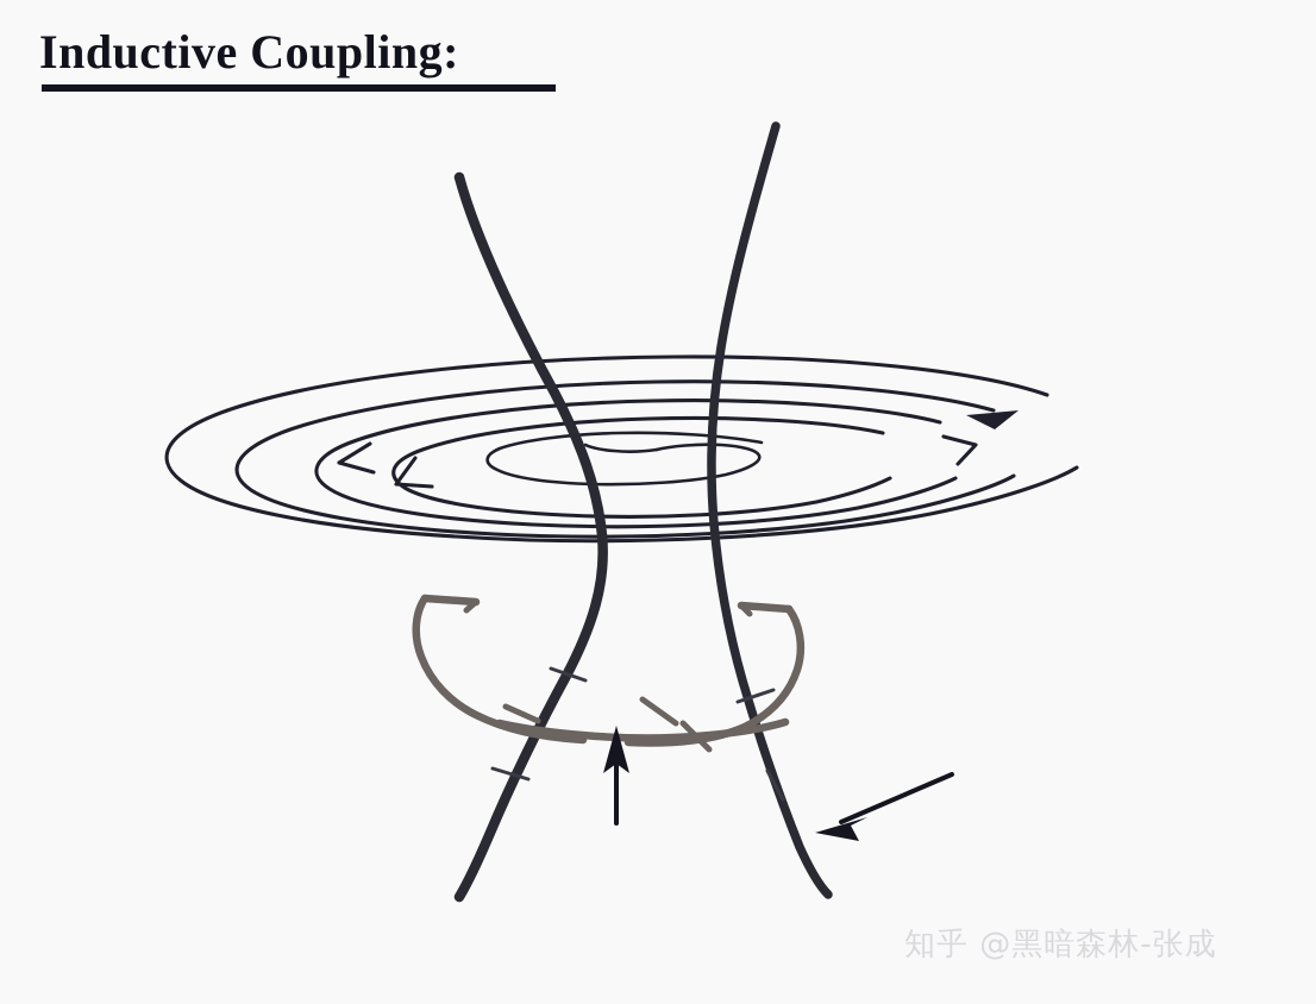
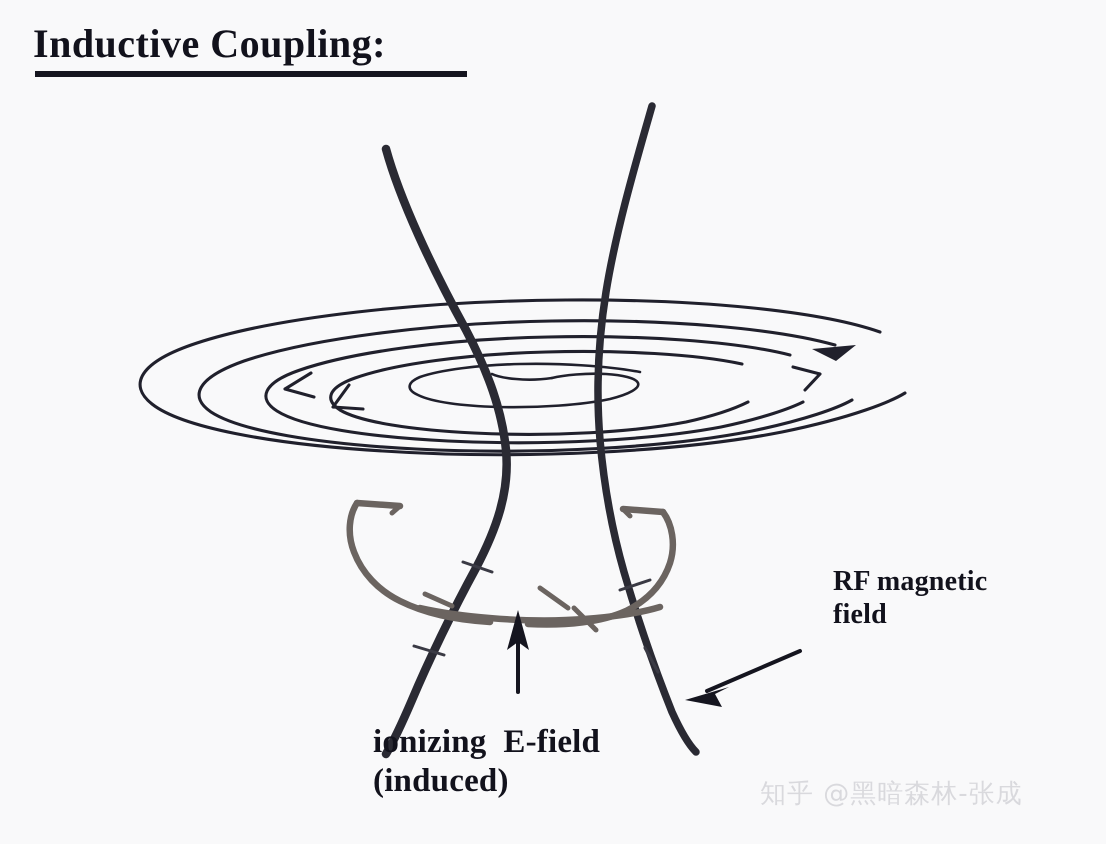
  Inductive Coupling:
+ RF magnetic
+ field
+ ionizing E-field
+ (induced)
  知乎 @黑暗森林-张成
